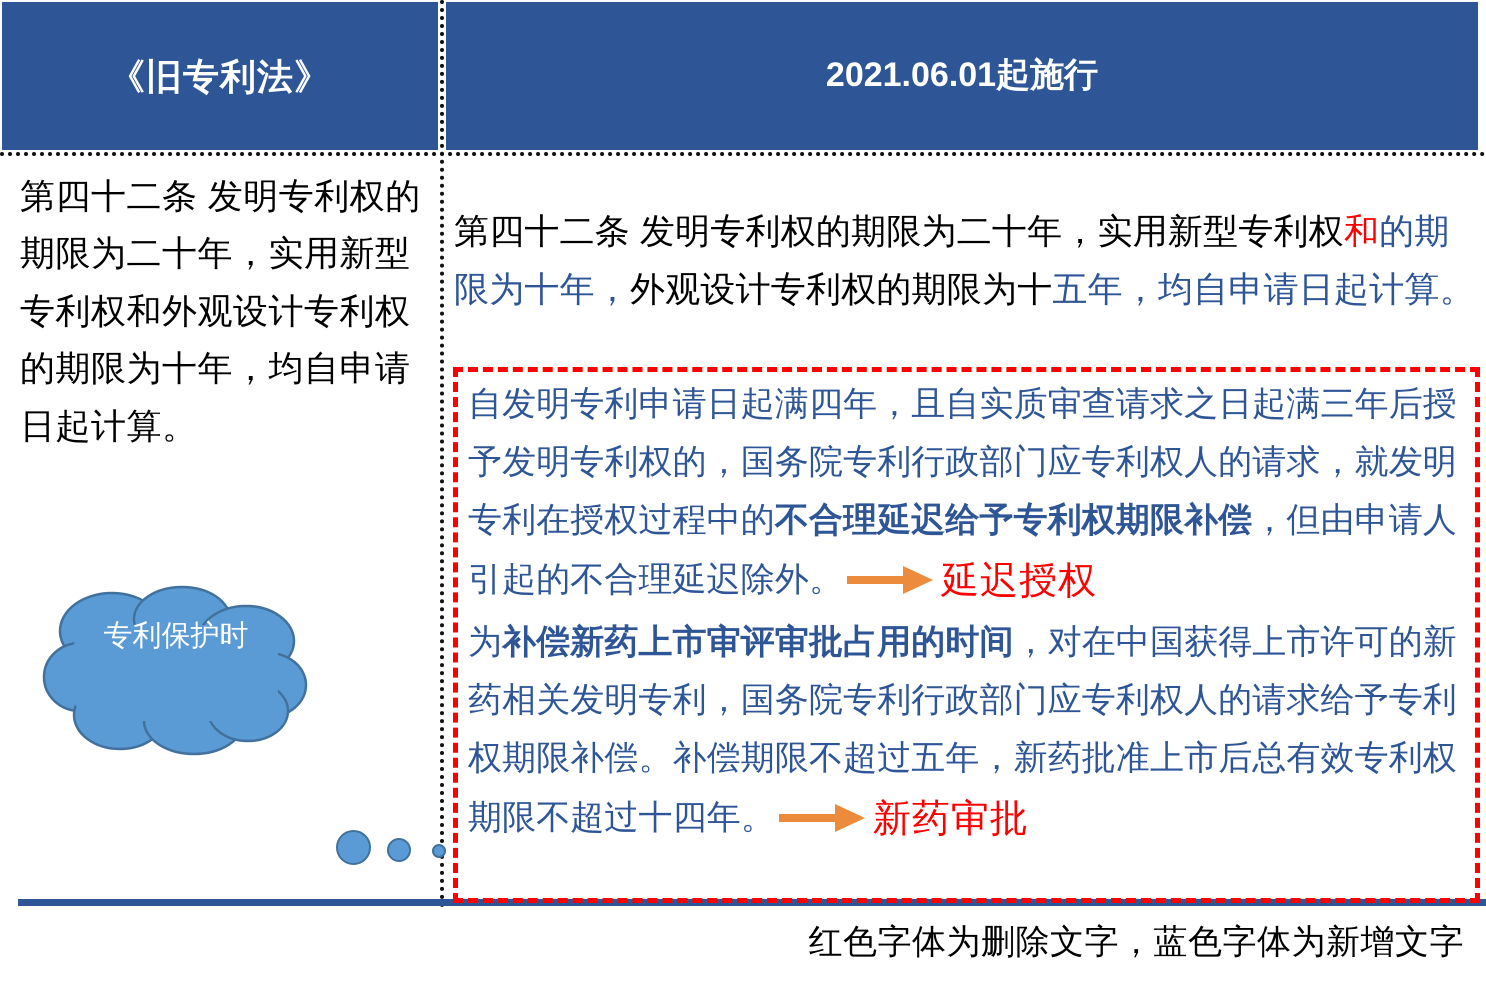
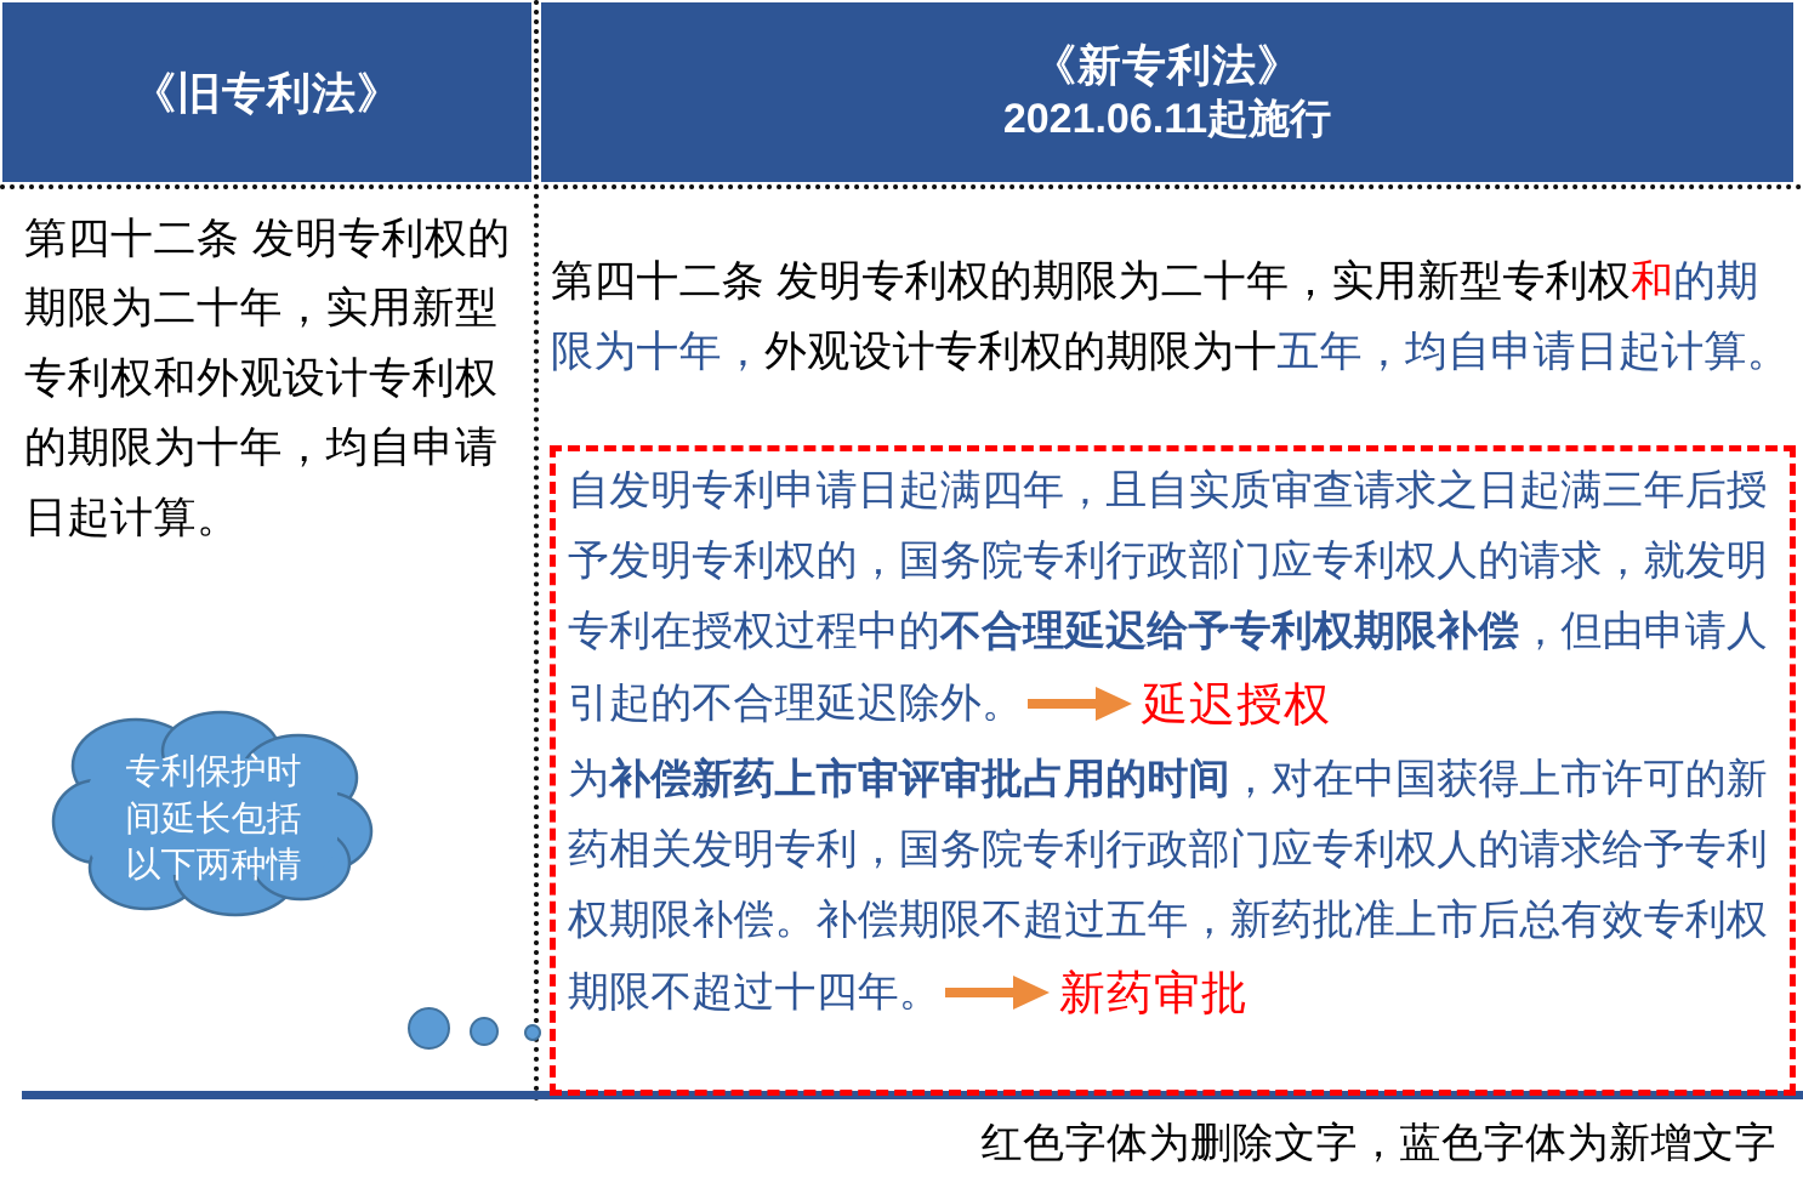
  《旧专利法》
+ 《新专利法》
- 2021.06.01起施行
+ 2021.06.11起施行
  第四十二条 发明专利权的期限为二十年，实用新型专利权和外观设计专利权的期限为十年，均自申请日起计算。
  专利保护时
+ 间延长包括
+ 以下两种情
  第四十二条 发明专利权的期限为二十年，实用新型专利权和的期限为十年，外观设计专利权的期限为十五年，均自申请日起计算。
  自发明专利申请日起满四年，且自实质审查请求之日起满三年后授予发明专利权的，国务院专利行政部门应专利权人的请求，就发明专利在授权过程中的不合理延迟给予专利权期限补偿，但由申请人引起的不合理延迟除外。 延迟授权
  为补偿新药上市审评审批占用的时间，对在中国获得上市许可的新药相关发明专利，国务院专利行政部门应专利权人的请求给予专利权期限补偿。补偿期限不超过五年，新药批准上市后总有效专利权期限不超过十四年。 新药审批
  红色字体为删除文字，蓝色字体为新增文字
